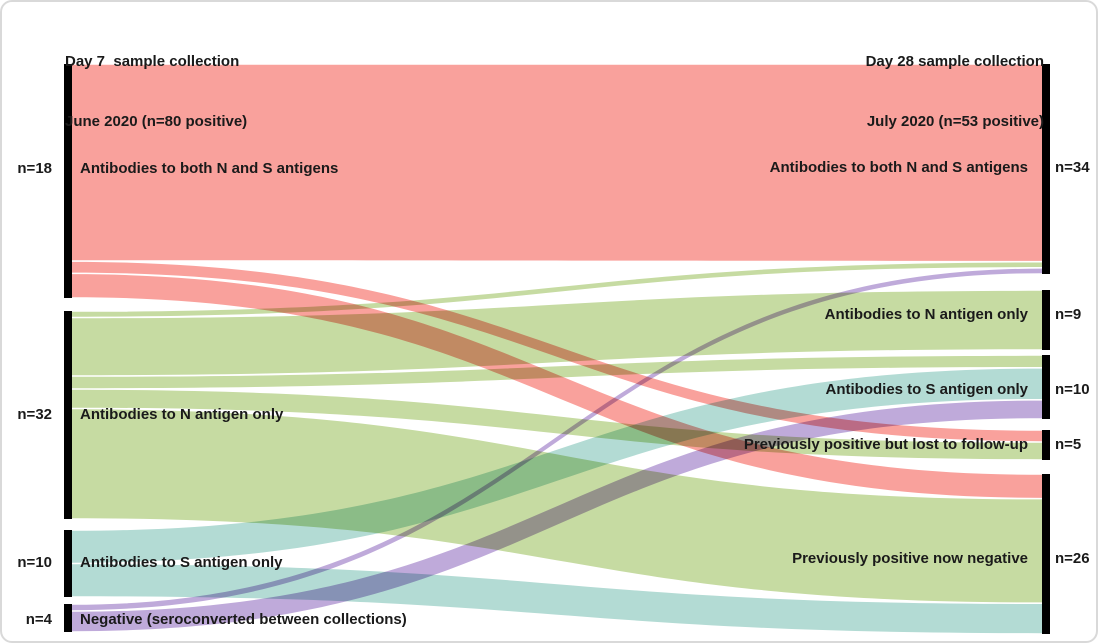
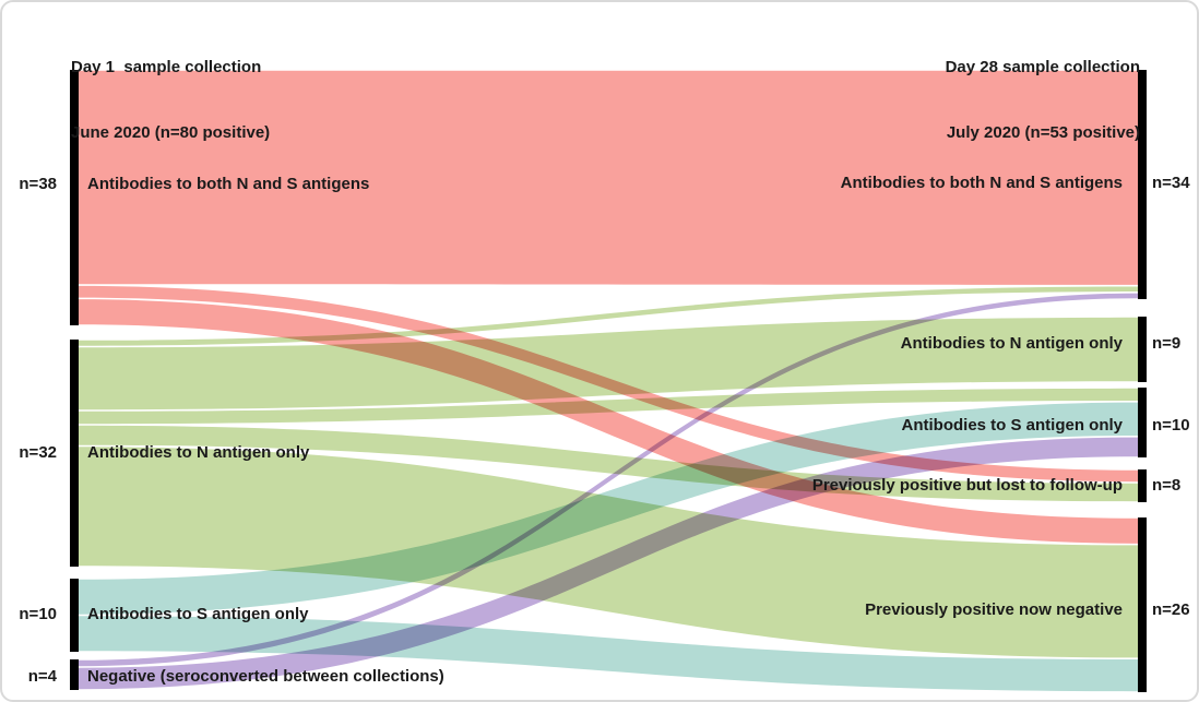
- Day 7 sample collection
+ Day 1 sample collection
  June 2020 (n=80 positive)
  Day 28 sample collection
  July 2020 (n=53 positive)
  Antibodies to both N and S antigens
- n=18
+ n=38
  Antibodies to N antigen only
  n=32
  Antibodies to S antigen only
  n=10
  Negative (seroconverted between collections)
  n=4
  Antibodies to both N and S antigens
  n=34
  Antibodies to N antigen only
  n=9
  Antibodies to S antigen only
  n=10
  Previously positive but lost to follow-up
- n=5
+ n=8
  Previously positive now negative
  n=26
